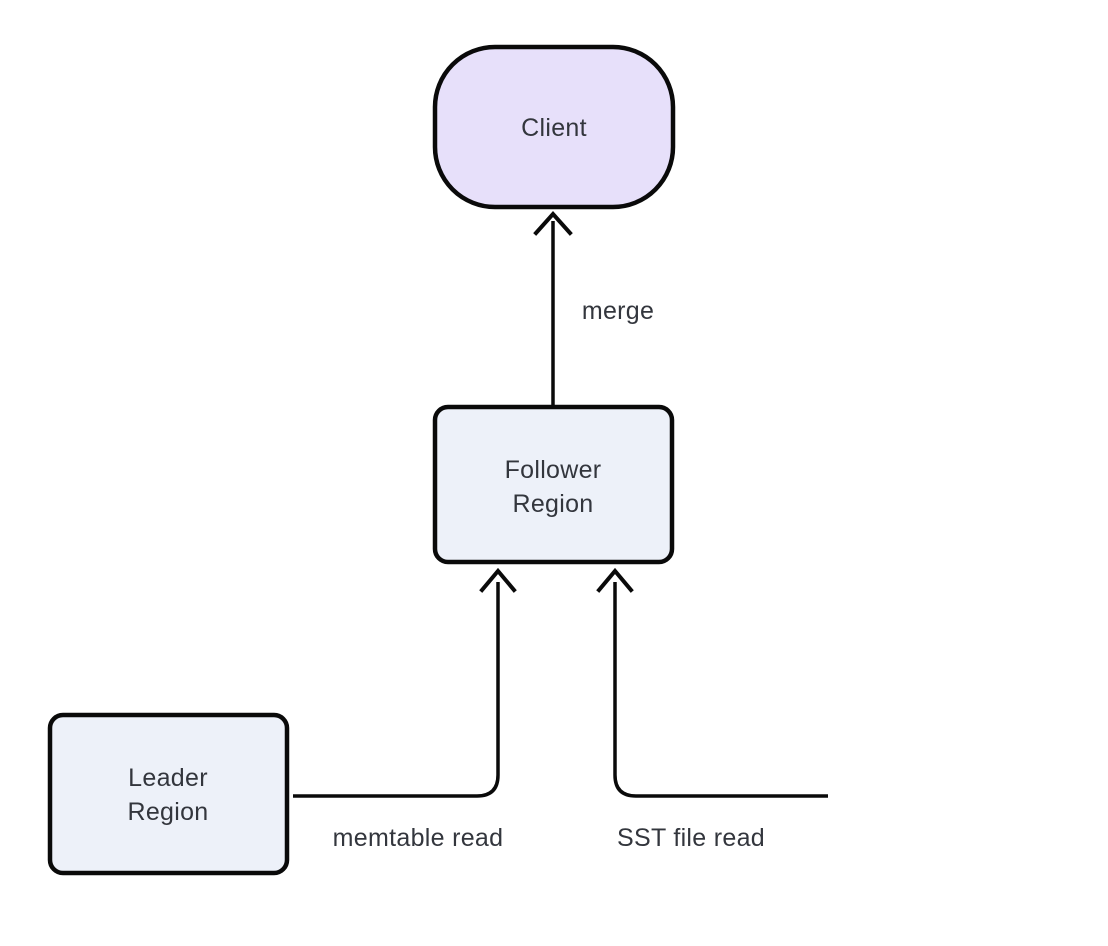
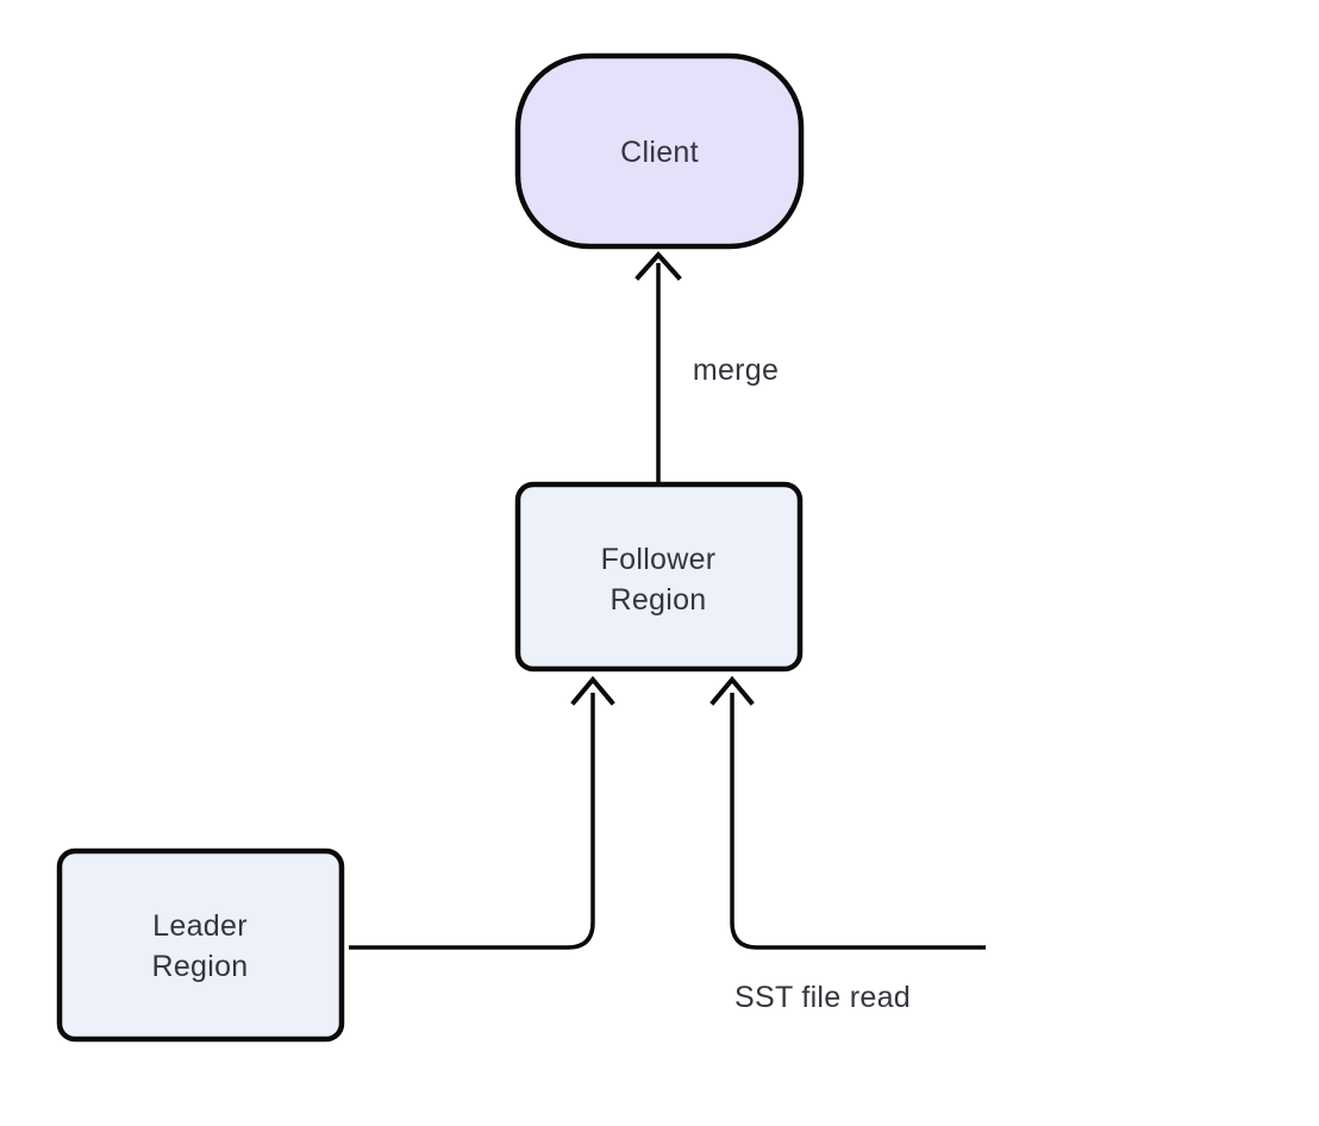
  merge
- memtable read
  SST file read
  Client
  Follower
  Region
  Leader
  Region
